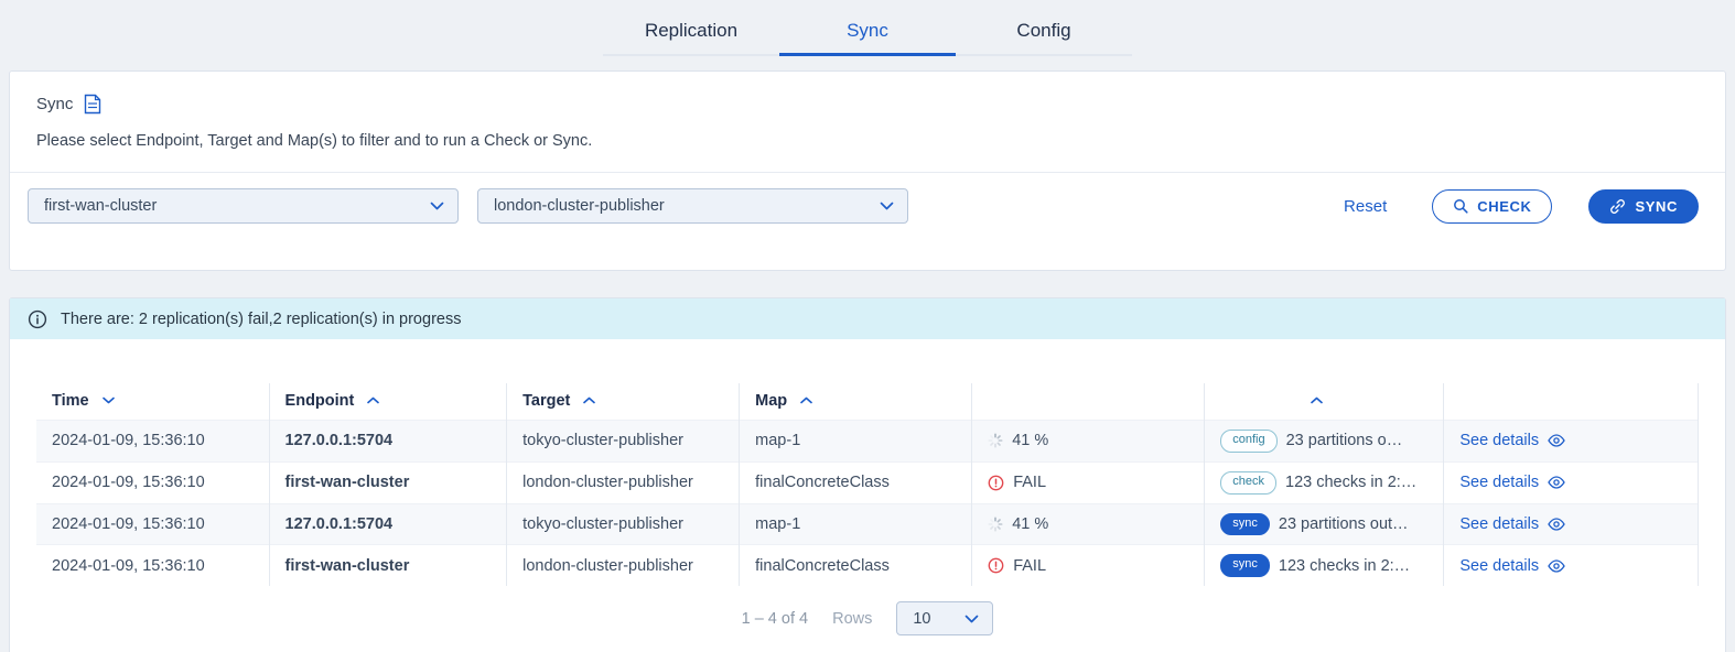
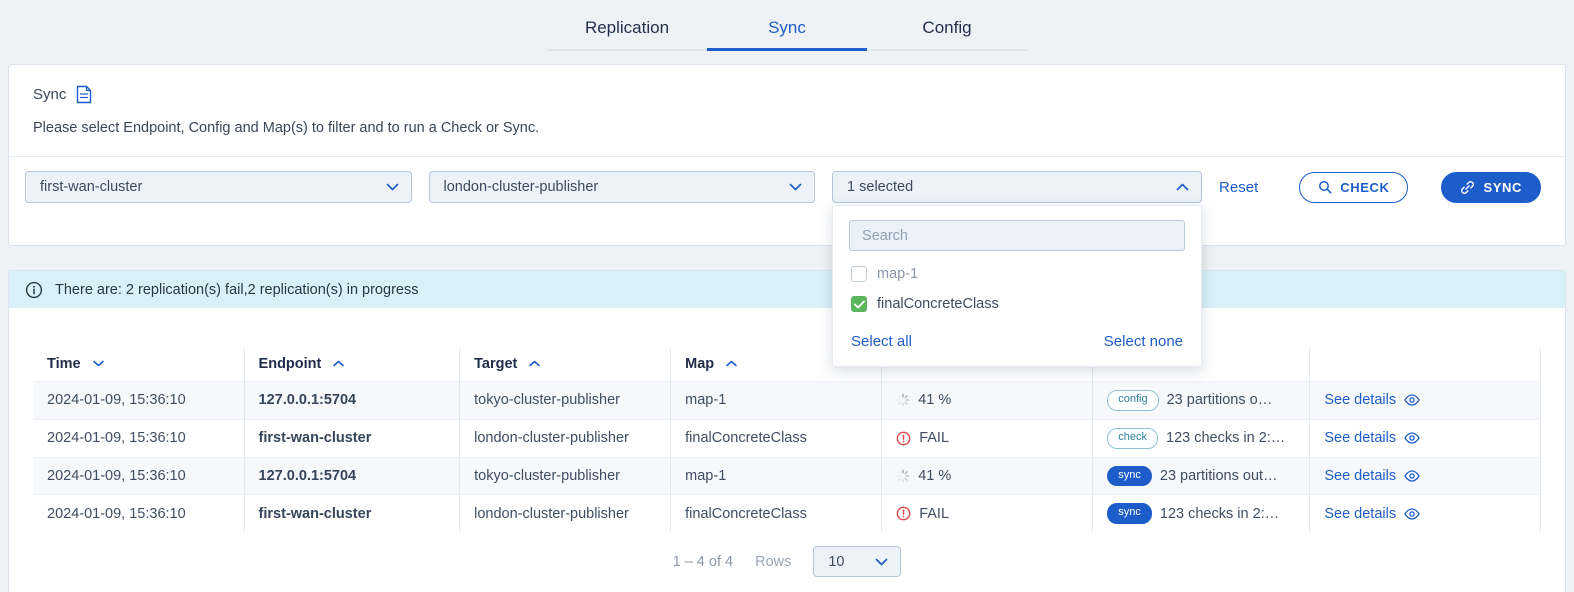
  Replication
  Sync
  Config
  Sync
- Please select Endpoint, Target and Map(s) to filter and to run a Check or Sync.
+ Please select Endpoint, Config and Map(s) to filter and to run a Check or Sync.
  first-wan-cluster
  london-cluster-publisher
+ 1 selected
+ Search
+ map-1
+ finalConcreteClass
+ Select all
+ Select none
  Reset
  CHECK
  SYNC
  There are: 2 replication(s) fail,2 replication(s) in progress
  Time	Endpoint	Target	Map
  2024-01-09, 15:36:10	127.0.0.1:5704	tokyo-cluster-publisher	map-1	41 %	config 23 partitions o…	See details
  2024-01-09, 15:36:10	first-wan-cluster	london-cluster-publisher	finalConcreteClass	FAIL	check 123 checks in 2:…	See details
  2024-01-09, 15:36:10	127.0.0.1:5704	tokyo-cluster-publisher	map-1	41 %	sync 23 partitions out…	See details
  2024-01-09, 15:36:10	first-wan-cluster	london-cluster-publisher	finalConcreteClass	FAIL	sync 123 checks in 2:…	See details
  1 – 4 of 4
  Rows
  10
